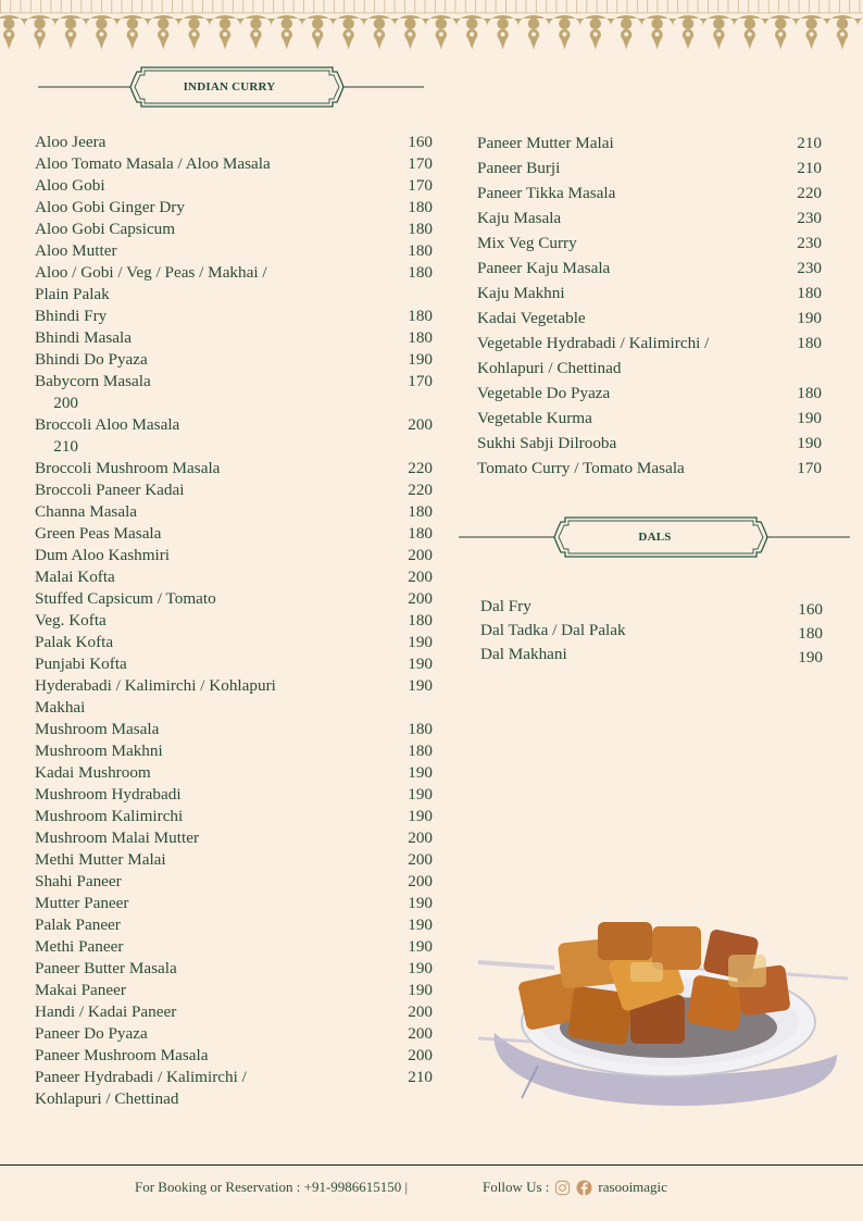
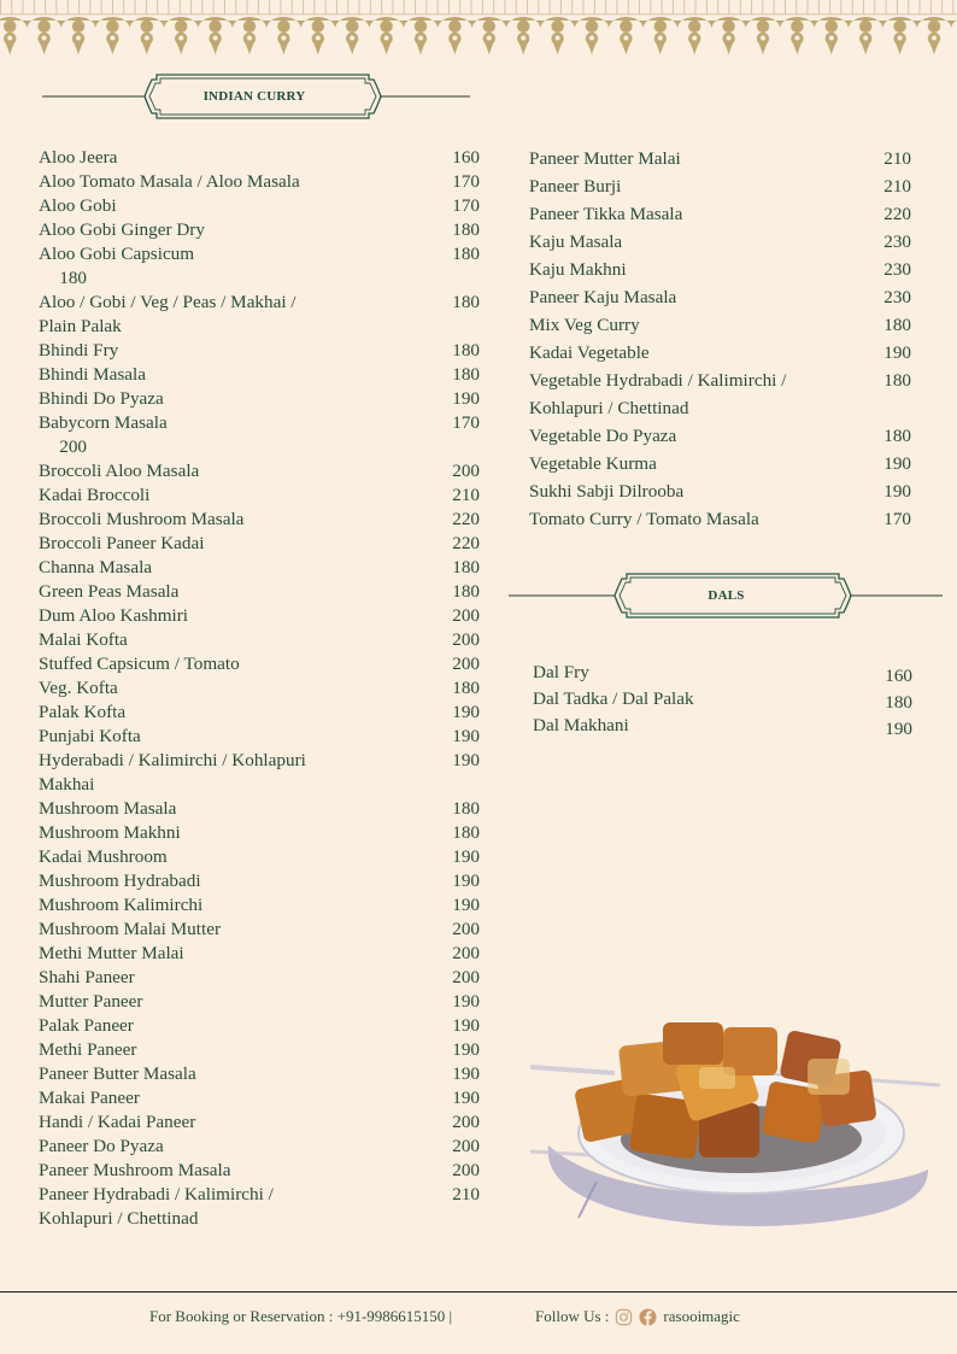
  INDIAN CURRY
  Aloo Jeera
  160
  Aloo Tomato Masala / Aloo Masala
  170
  Aloo Gobi
  170
  Aloo Gobi Ginger Dry
  180
  Aloo Gobi Capsicum
  180
- Aloo Mutter
  180
  Aloo / Gobi / Veg / Peas / Makhai /
  180
  Plain Palak
  Bhindi Fry
  180
  Bhindi Masala
  180
  Bhindi Do Pyaza
  190
  Babycorn Masala
  170
  200
  Broccoli Aloo Masala
  200
+ Kadai Broccoli
  210
  Broccoli Mushroom Masala
  220
  Broccoli Paneer Kadai
  220
  Channa Masala
  180
  Green Peas Masala
  180
  Dum Aloo Kashmiri
  200
  Malai Kofta
  200
  Stuffed Capsicum / Tomato
  200
  Veg. Kofta
  180
  Palak Kofta
  190
  Punjabi Kofta
  190
  Hyderabadi / Kalimirchi / Kohlapuri
  190
  Makhai
  Mushroom Masala
  180
  Mushroom Makhni
  180
  Kadai Mushroom
  190
  Mushroom Hydrabadi
  190
  Mushroom Kalimirchi
  190
  Mushroom Malai Mutter
  200
  Methi Mutter Malai
  200
  Shahi Paneer
  200
  Mutter Paneer
  190
  Palak Paneer
  190
  Methi Paneer
  190
  Paneer Butter Masala
  190
  Makai Paneer
  190
  Handi / Kadai Paneer
  200
  Paneer Do Pyaza
  200
  Paneer Mushroom Masala
  200
  Paneer Hydrabadi / Kalimirchi /
  210
  Kohlapuri / Chettinad
  Paneer Mutter Malai
  210
  Paneer Burji
  210
  Paneer Tikka Masala
  220
  Kaju Masala
  230
- Mix Veg Curry
+ Kaju Makhni
  230
  Paneer Kaju Masala
  230
- Kaju Makhni
+ Mix Veg Curry
  180
  Kadai Vegetable
  190
  Vegetable Hydrabadi / Kalimirchi /
  180
  Kohlapuri / Chettinad
  Vegetable Do Pyaza
  180
  Vegetable Kurma
  190
  Sukhi Sabji Dilrooba
  190
  Tomato Curry / Tomato Masala
  170
  DALS
  Dal Fry
  160
  Dal Tadka / Dal Palak
  180
  Dal Makhani
  190
  For Booking or Reservation : +91-9986615150 |
  Follow Us :
  rasooimagic
